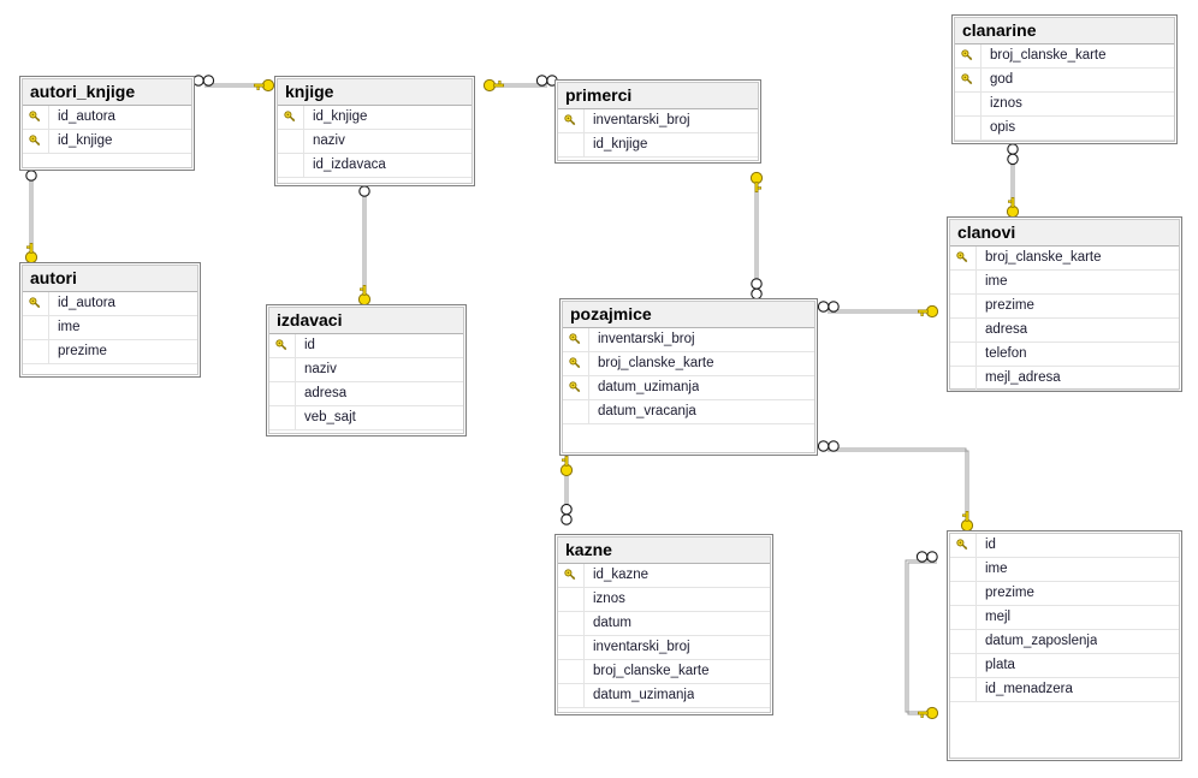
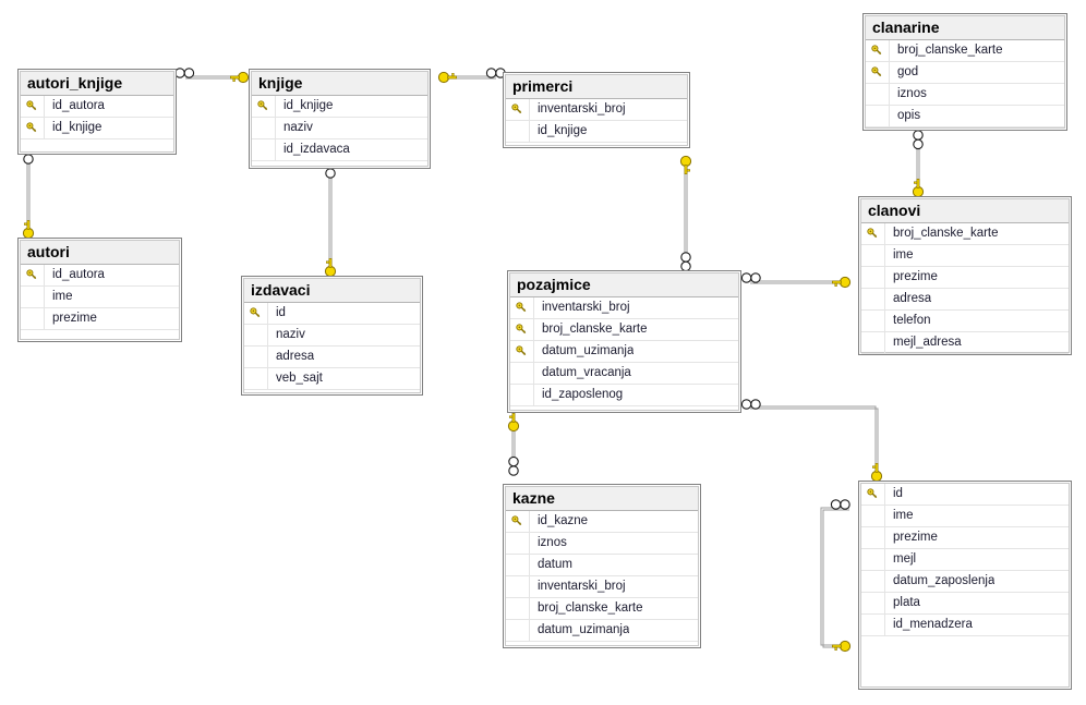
  autori_knjige
  id_autora
  id_knjige
  knjige
  id_knjige
  naziv
  id_izdavaca
  primerci
  inventarski_broj
  id_knjige
  clanarine
  broj_clanske_karte
  god
  iznos
  opis
  autori
  id_autora
  ime
  prezime
  izdavaci
  id
  naziv
  adresa
  veb_sajt
  pozajmice
  inventarski_broj
  broj_clanske_karte
  datum_uzimanja
  datum_vracanja
+ id_zaposlenog
  clanovi
  broj_clanske_karte
  ime
  prezime
  adresa
  telefon
  mejl_adresa
  kazne
  id_kazne
  iznos
  datum
  inventarski_broj
  broj_clanske_karte
  datum_uzimanja
  id
  ime
  prezime
  mejl
  datum_zaposlenja
  plata
  id_menadzera
